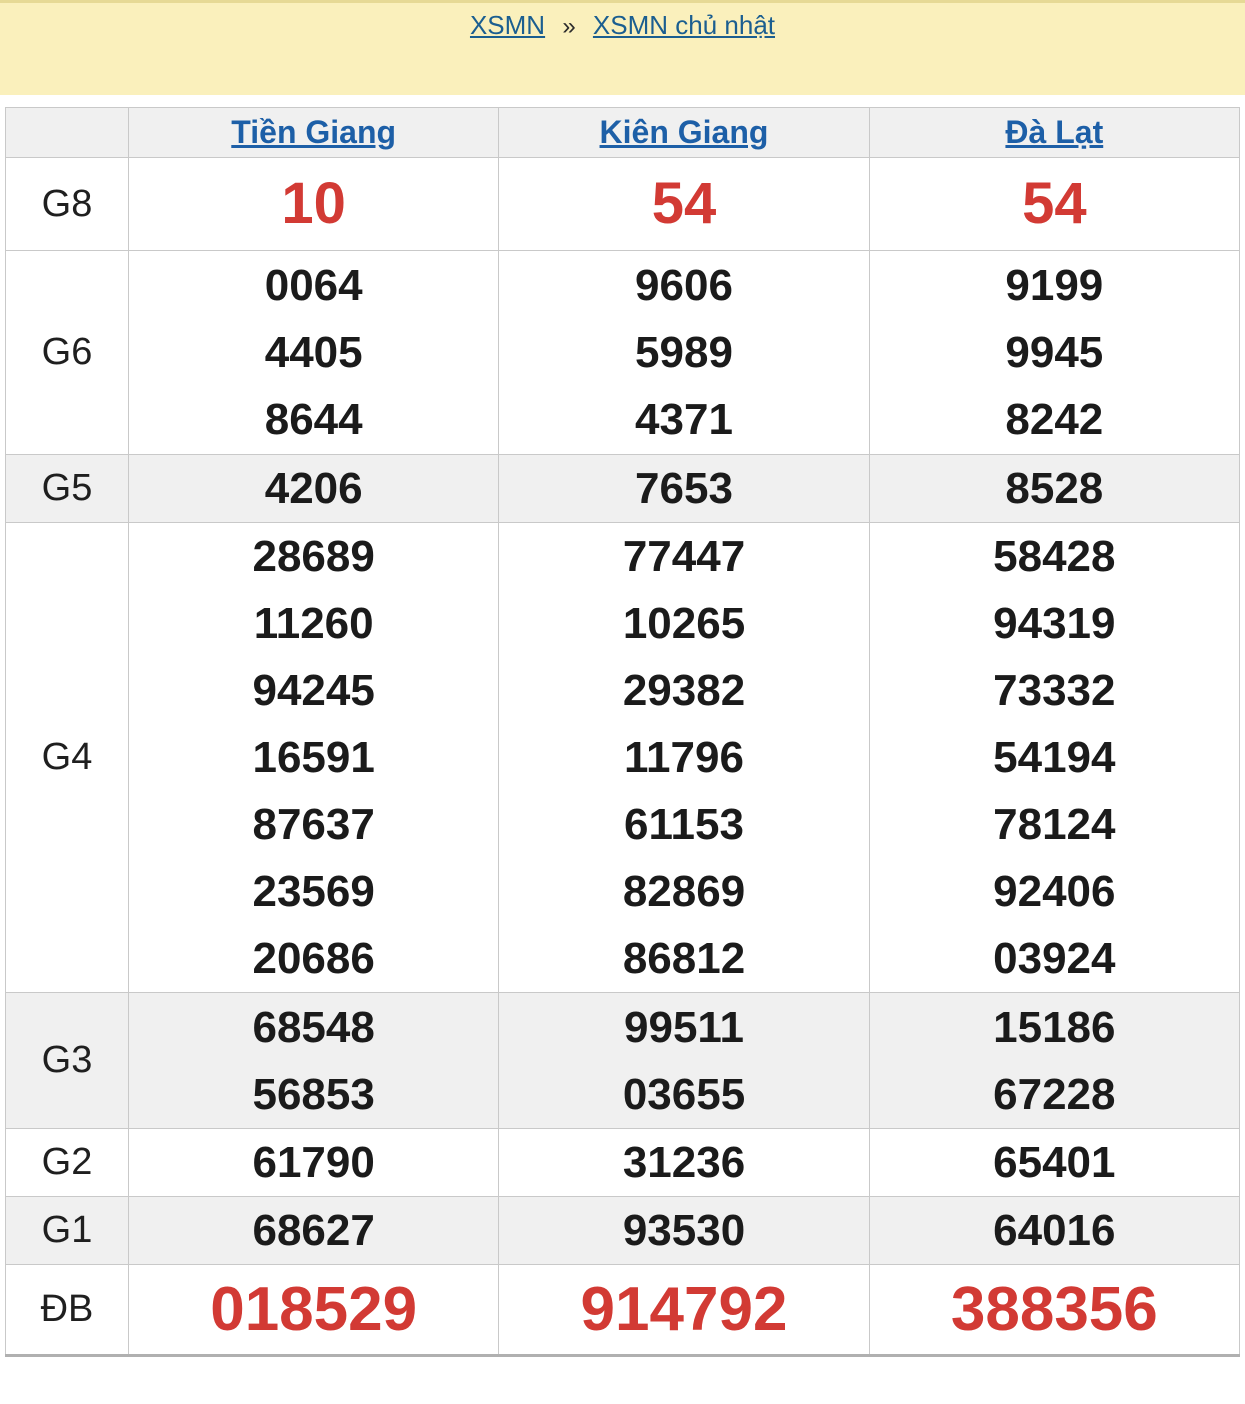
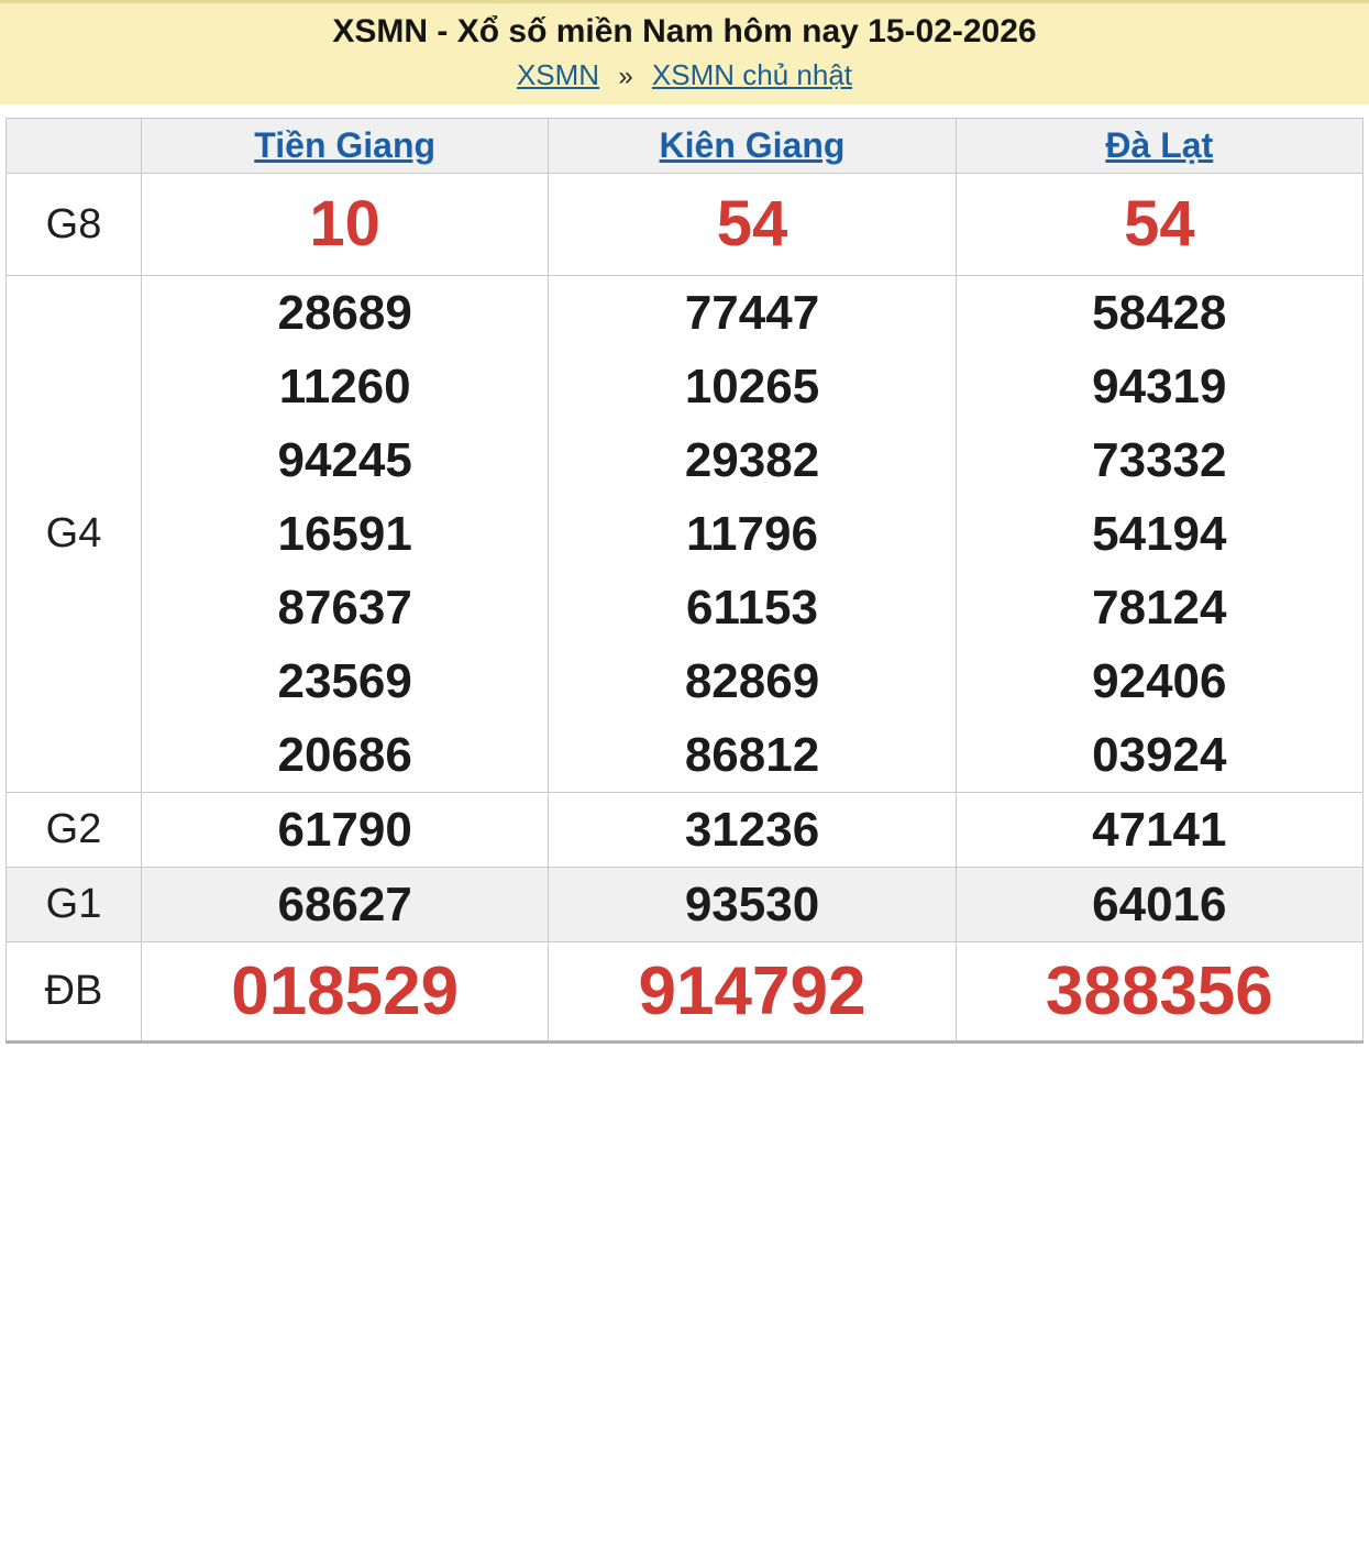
+ XSMN - Xổ số miền Nam hôm nay 15-02-2026
  XSMN » XSMN chủ nhật
  	Tiền Giang	Kiên Giang	Đà Lạt
  G8	10	54	54
- G6	006444058644	960659894371	919999458242
- G5	4206	7653	8528
  G4	28689112609424516591876372356920686	77447102652938211796611538286986812	58428943197333254194781249240603924
- G3	6854856853	9951103655	1518667228
- G2	61790	31236	65401
+ G2	61790	31236	47141
  G1	68627	93530	64016
  ĐB	018529	914792	388356
